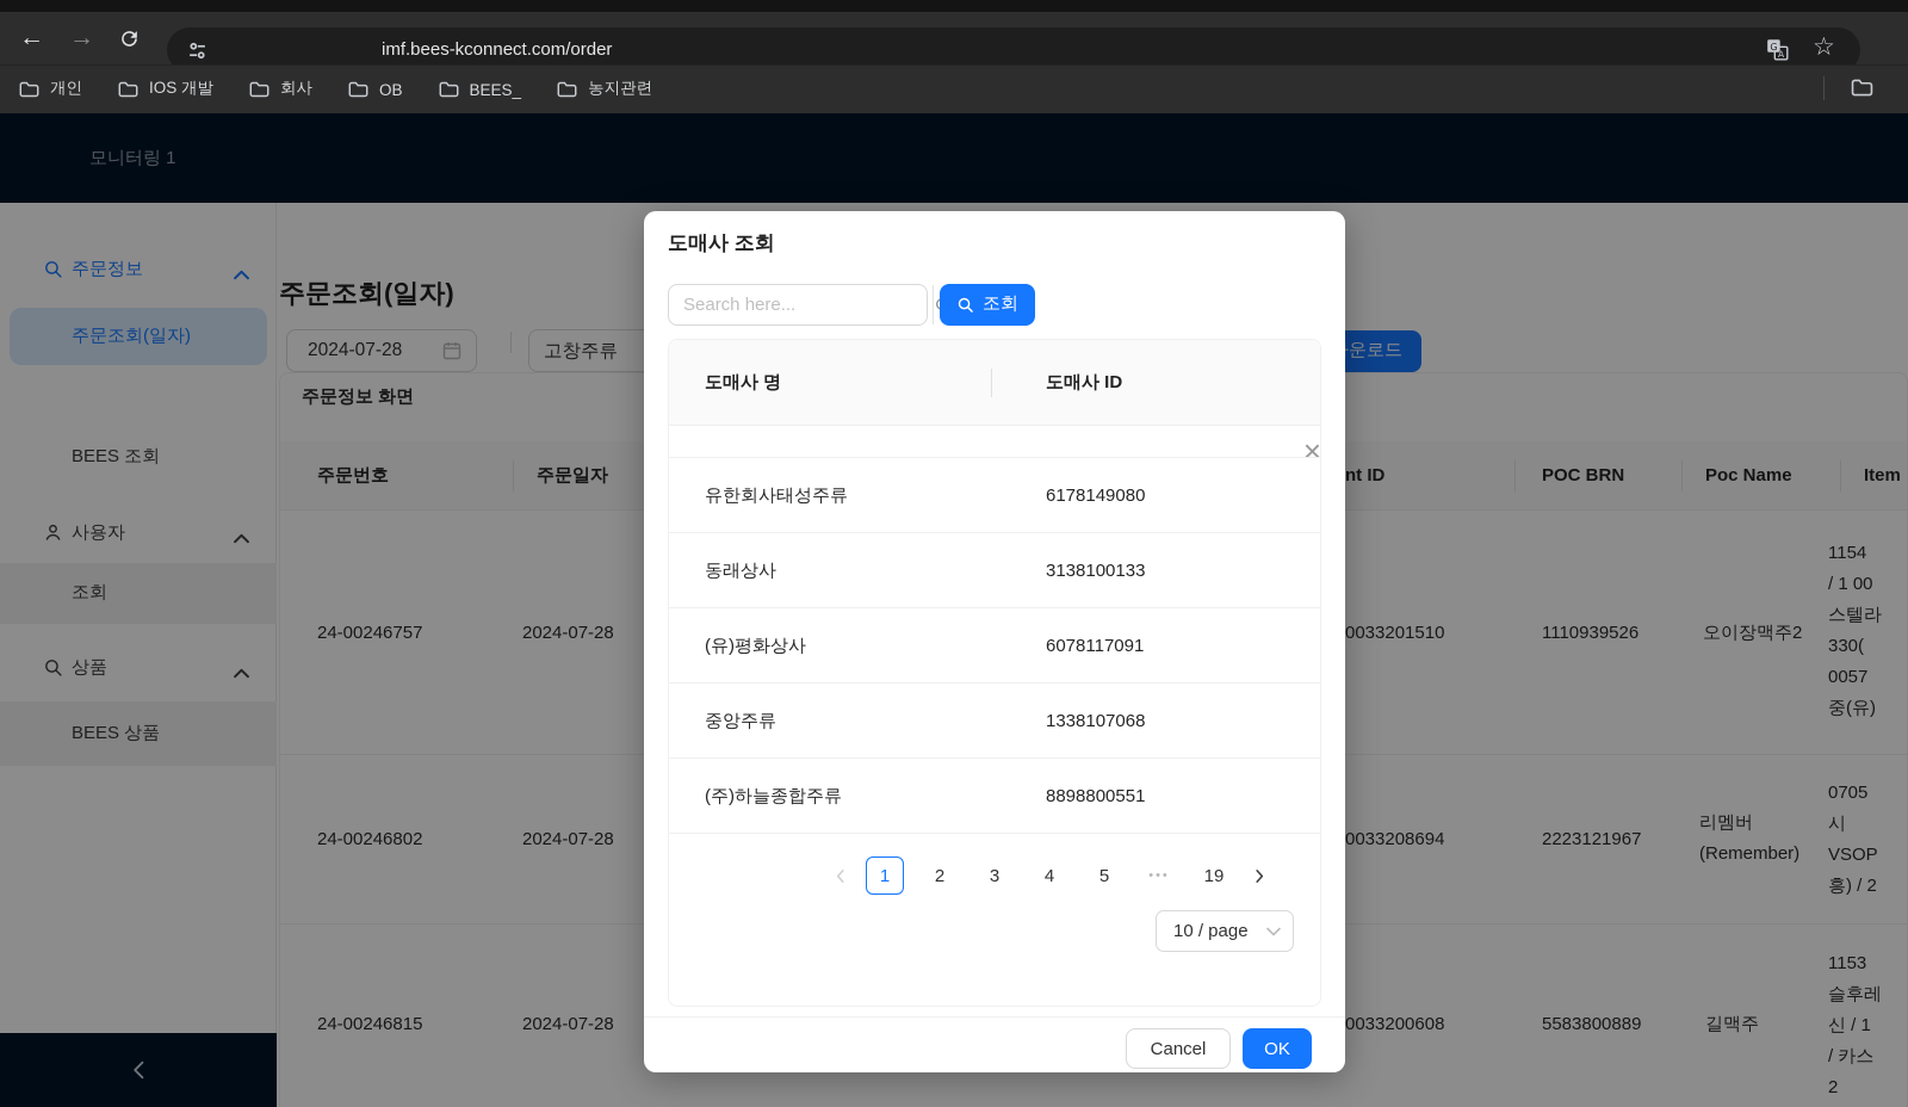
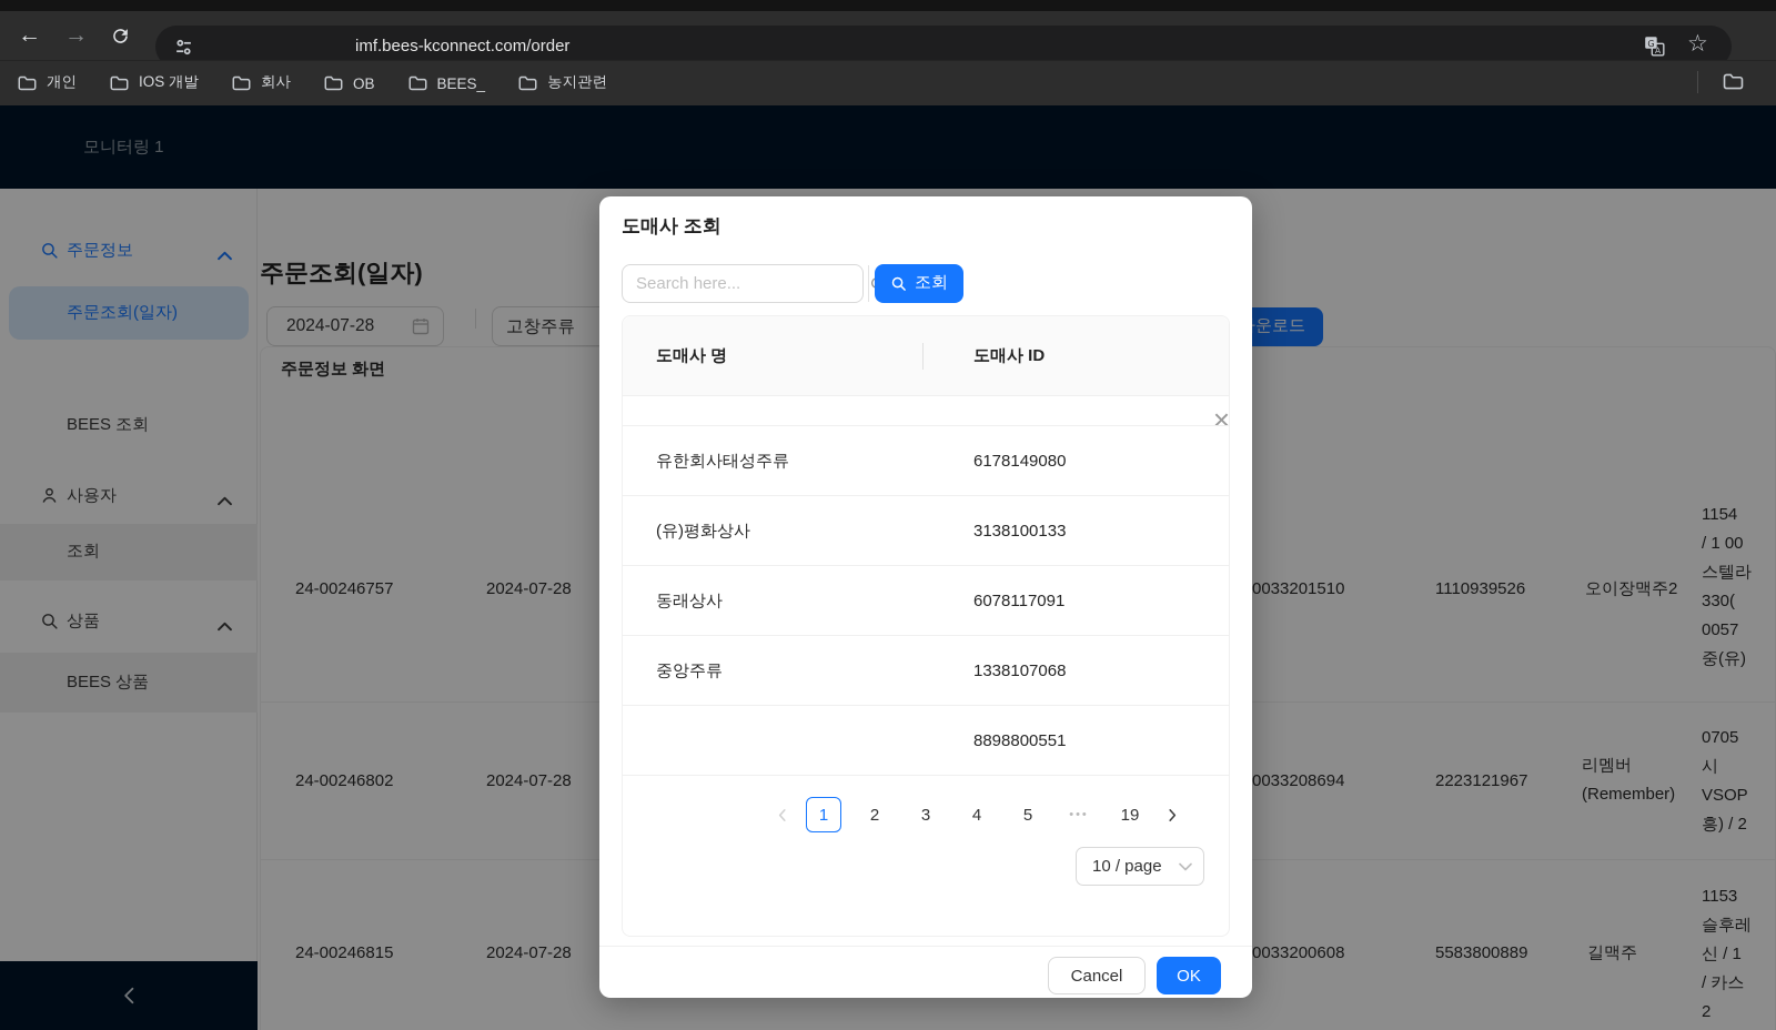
  ←
  →
  imf.bees-kconnect.com/order
  G
  A
  ☆
  개인
  IOS 개발
  회사
  OB
  BEES_
  농지관련
  모니터링 1
  주문정보
  주문조회(일자)
  BEES 조회
  사용자
  조회
  상품
  BEES 상품
  주문조회(일자)
  2024-07-28
  고창주류
  운로드
  주문정보 화면
- 주문번호
- 주문일자
- nt ID
- POC BRN
- Poc Name
- Item
  24-00246757
  2024-07-28
  0033201510
  1110939526
  오이장맥주2
  1154
  / 1 00
  스텔라
  330(
  0057
  중(유)
  24-00246802
  2024-07-28
  0033208694
  2223121967
  리멤버
  (Remember)
  0705
  시
  VSOP
  흥) / 2
  24-00246815
  2024-07-28
  0033200608
  5583800889
  길맥주
  1153
  슬후레
  신 / 1
  / 카스
  2
  도매사 조회
  ×
  Search here...
  조회
  도매사 명
  도매사 ID
  유한회사태성주류
  6178149080
- 동래상사
+ (유)평화상사
  3138100133
- (유)평화상사
+ 동래상사
  6078117091
  중앙주류
  1338107068
- (주)하늘종합주류
  8898800551
  1
  2
  3
  4
  5
  •••
  19
  10 / page
  Cancel
  OK
